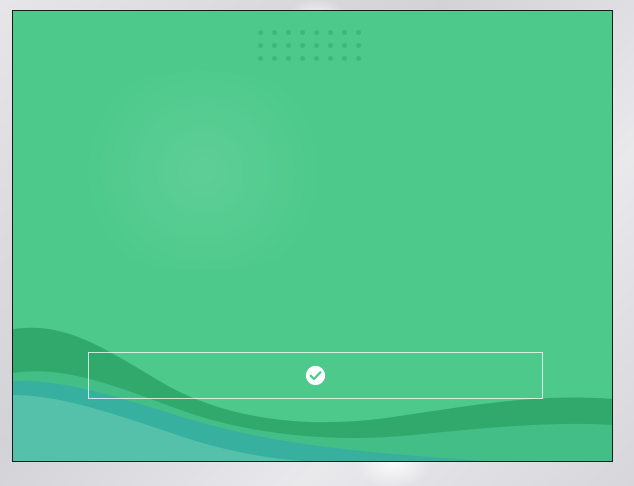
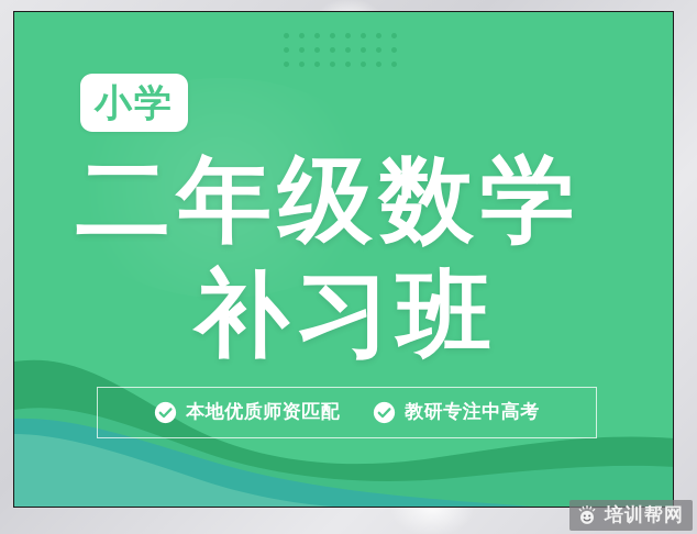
+ 小学
+ 二年级数学
+ 补习班
+ 本地优质师资匹配
+ 教研专注中高考
+ 培训帮网
